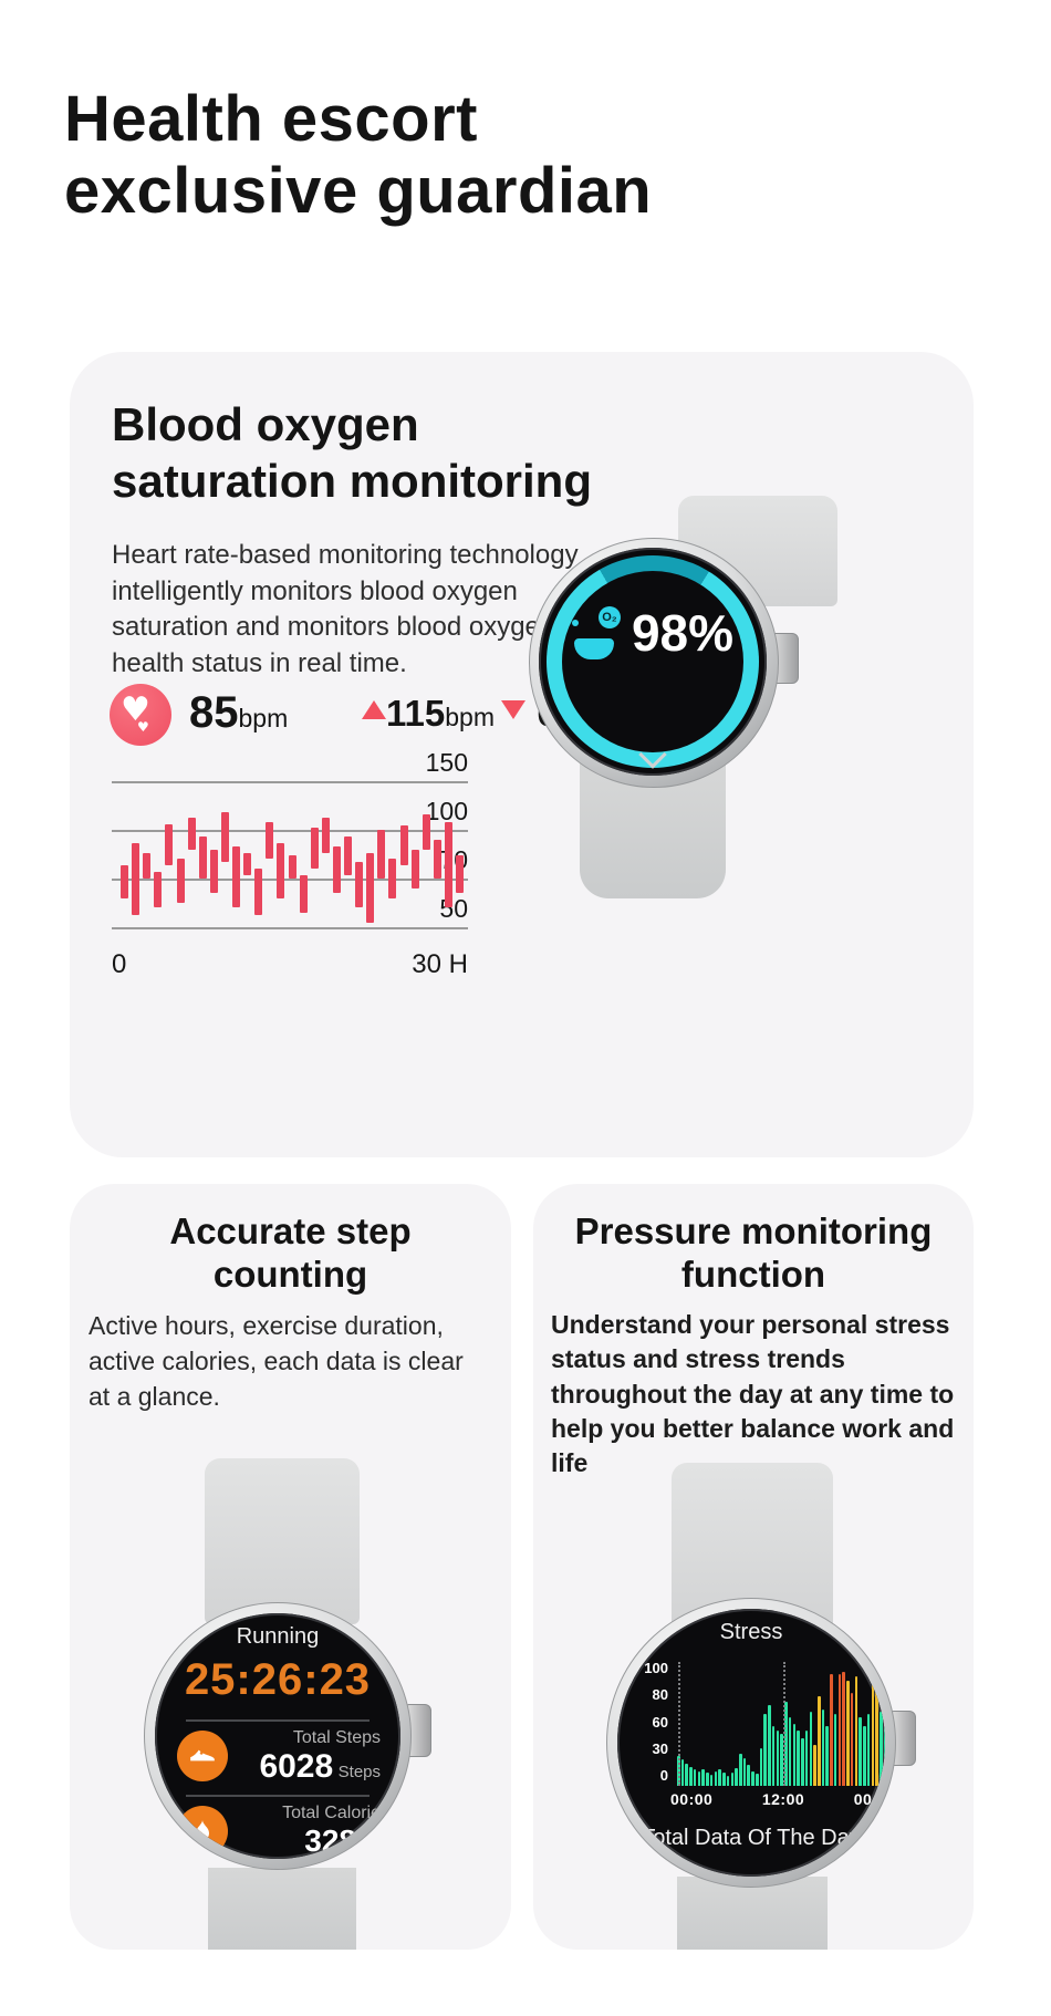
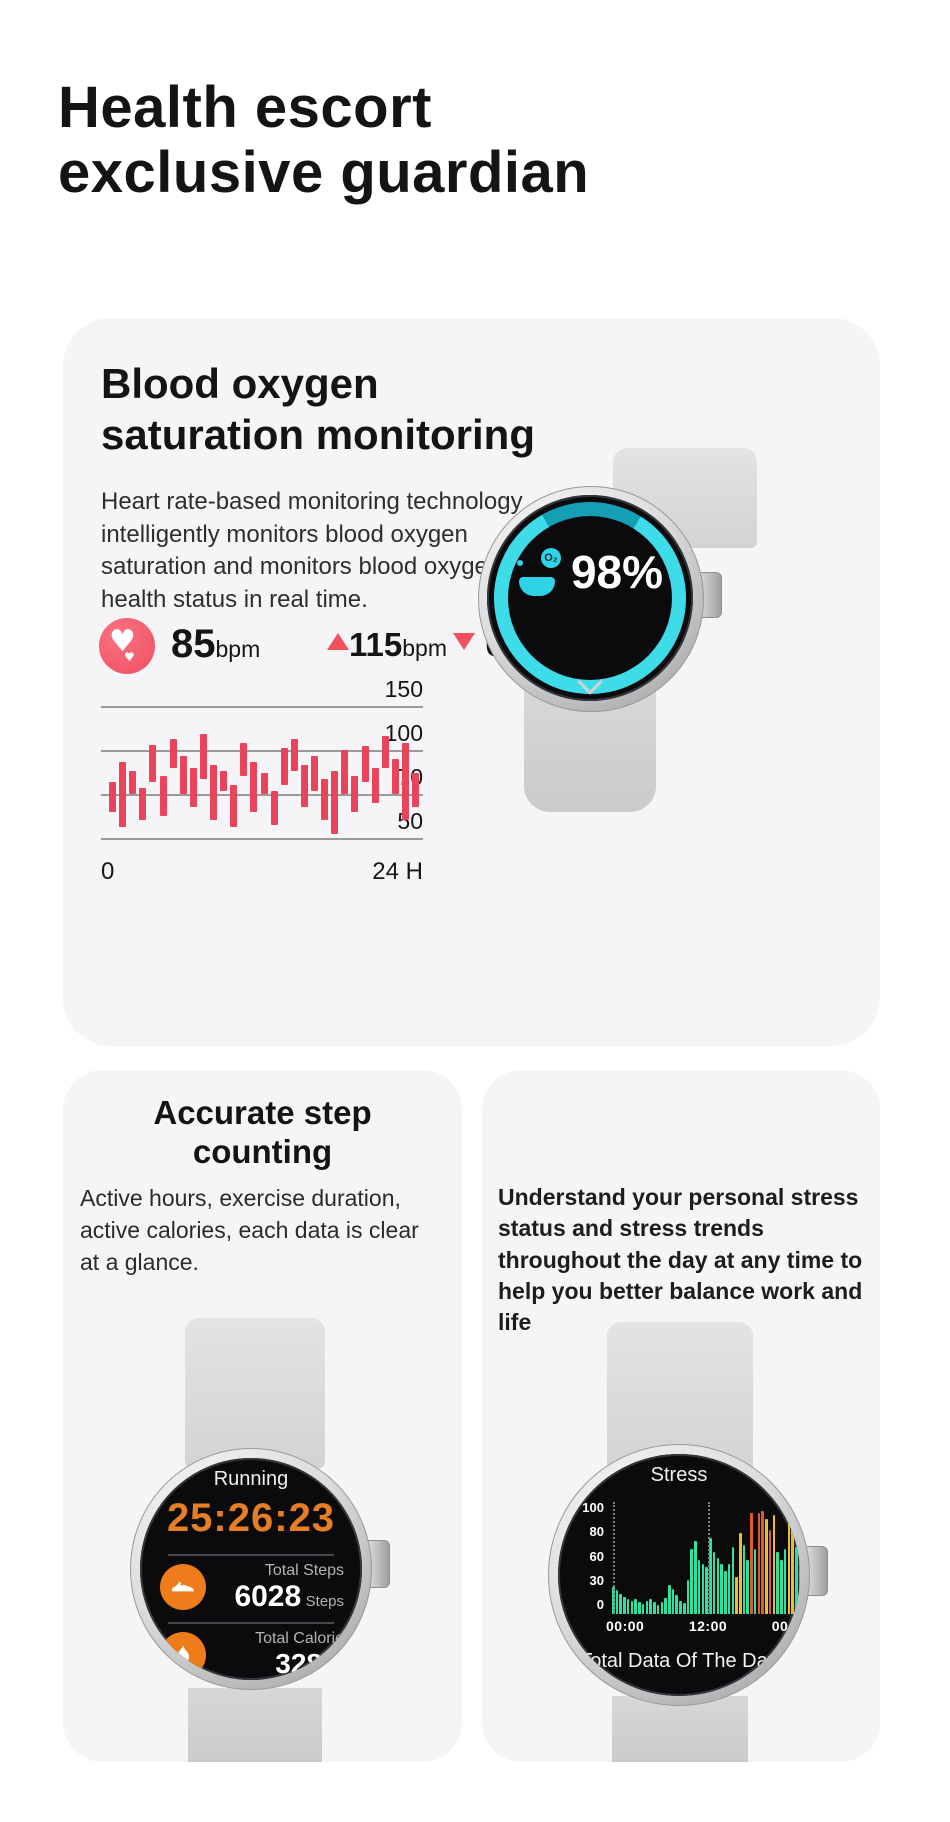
  Health escort
  exclusive guardian
  Blood oxygen saturation monitoring
  Heart rate-based monitoring technology intelligently monitors blood oxygen saturation and monitors blood oxyge health status in real time.
  ♥
  ♥
  85bpm
  150
  100
  50
  0
- 30 H
+ 24 H
  O₂
  98%
  Accurate step counting
  Active hours, exercise duration, active calories, each data is clear at a glance.
  Running
  25:26:23
  Total Steps
  6028 Steps
  Total Calorie
  328
- Pressure monitoring function
  Understand your personal stress status and stress trends throughout the day at any time to help you better balance work and life
  Stress
  100
  80
  60
  30
  0
  00:00
  12:00
  00:0
  Total Data Of The Day
